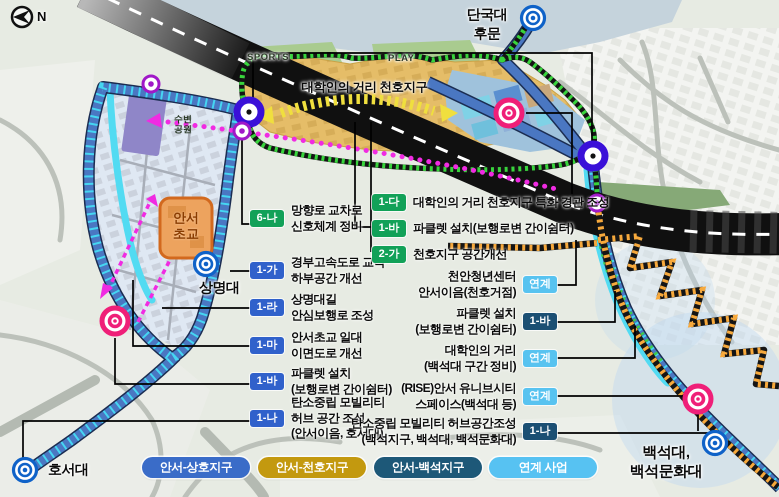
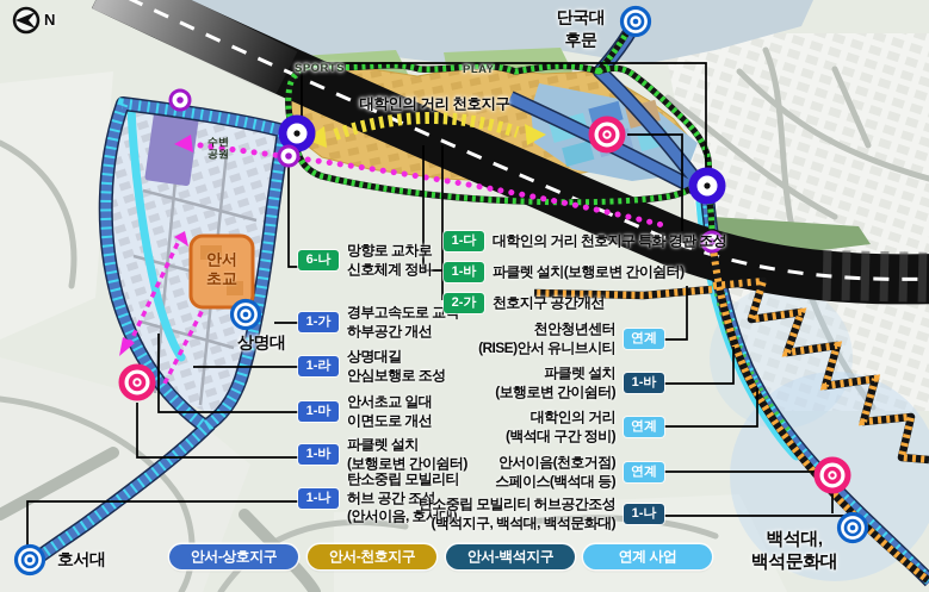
  N
  SPORTS
  PLAY
  대학인의 거리 천호지구
  수변
  공원
  안서
  초교
  단국대
  후문
  상명대
  호서대
  백석대,
  백석문화대
  6-나
  망향로 교차로
  신호체계 정비
  1-가
  경부고속도로 교
  하부공간 개선
  1-라
  상명대길
  안심보행로 조성
  1-마
  안서초교 일대
  이면도로 개선
  1-바
  파클렛 설치
  (보행로변 간이쉼터)
  1-나
  탄소중립 모빌리티
  허브 공간 조성
  (안서이음, 호서대)
  1-다
  대학인의 거리 천호지구 특화 경관 조성
  1-바
  파클렛 설치(보행로변 간이쉼터)
  2-가
  천호지구 공간개선
  천안청년센터
- 안서이음(천호거점)
+ (RISE)안서 유니브시티
  연계
  파클렛 설치
  (보행로변 간이쉼터)
  1-바
  대학인의 거리
  (백석대 구간 정비)
  연계
- (RISE)안서 유니브시티
+ 안서이음(천호거점)
  스페이스(백석대 등)
  연계
  탄소중립 모빌리티 허브공간조성
  (백석지구, 백석대, 백석문화대)
  1-나
  안서-상호지구
  안서-천호지구
  안서-백석지구
  연계 사업
